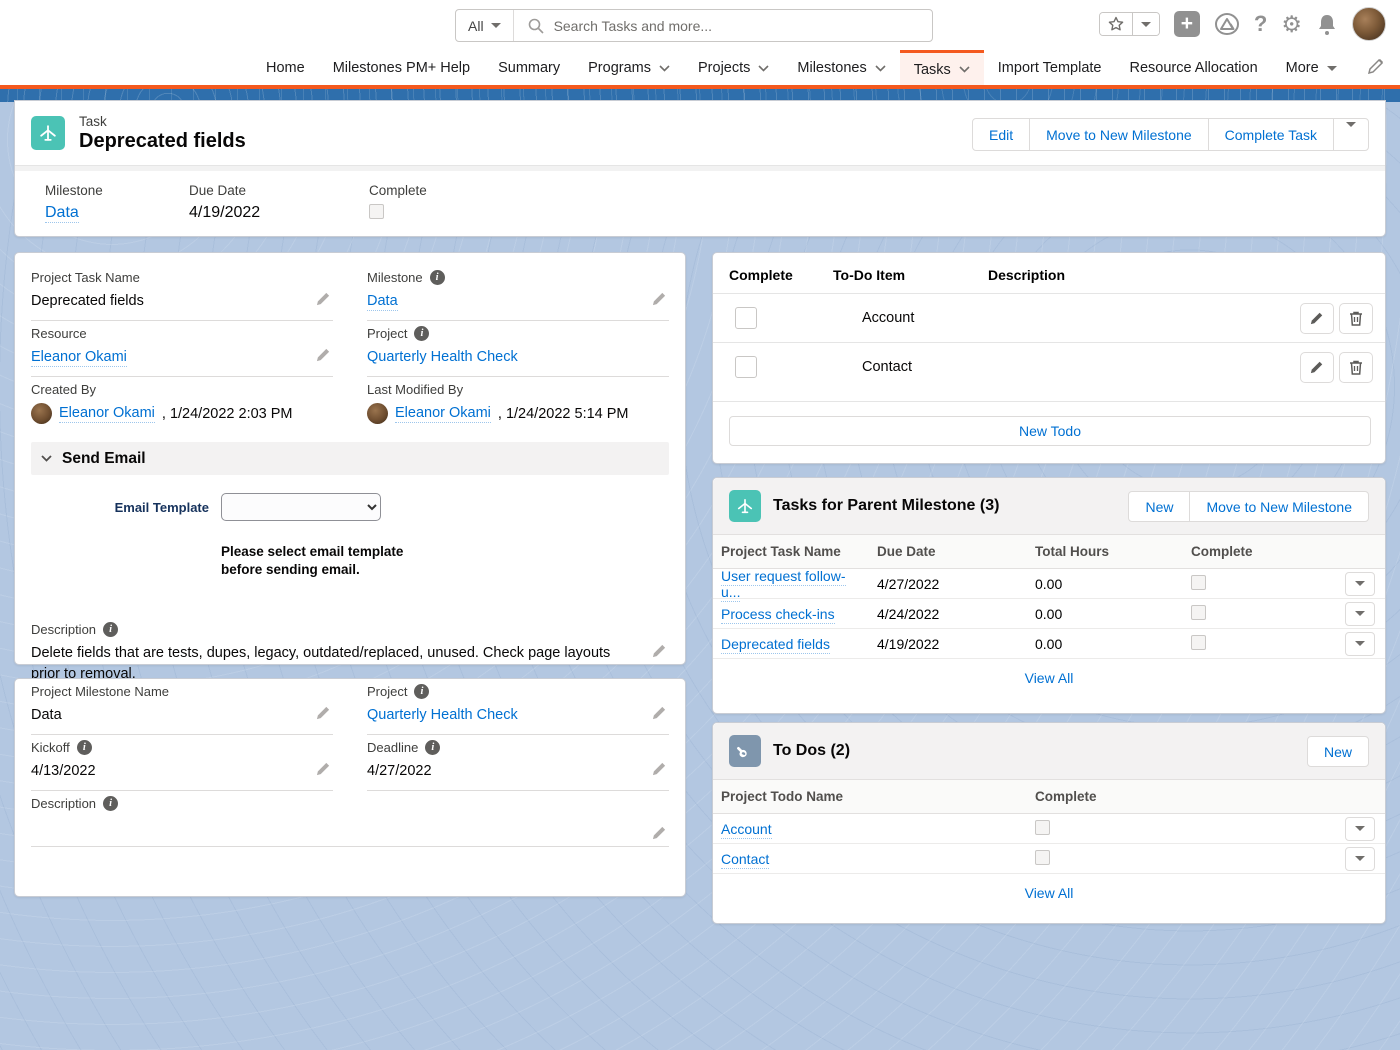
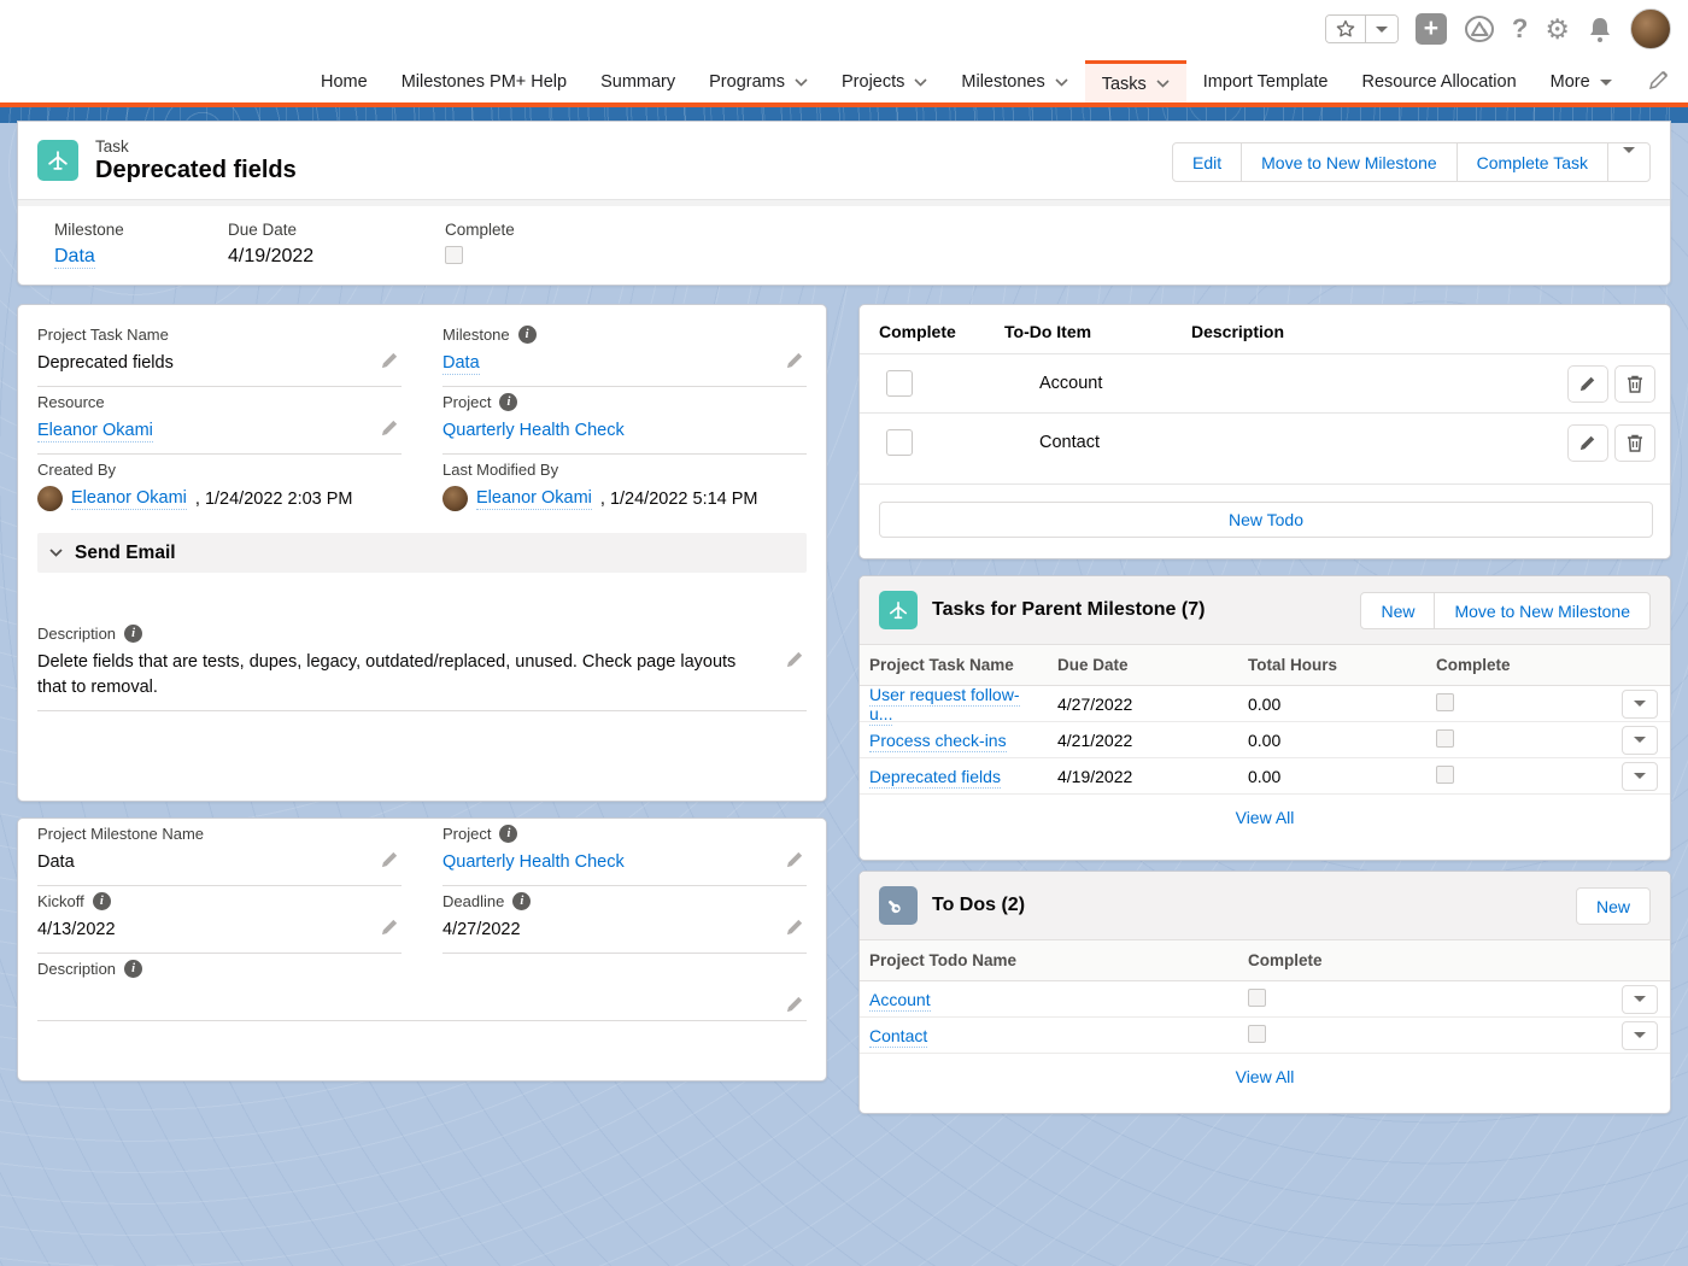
- All
- Search Tasks and more...
  +
  ?
  ⚙
  Home
  Milestones PM+ Help
  Summary
  Programs
  Projects
  Milestones
  Tasks
  Import Template
  Resource Allocation
  More
  Task
  Deprecated fields
  Edit
  Move to New Milestone
  Complete Task
  Milestone
  Data
  Due Date
  4/19/2022
  Complete
  Project Task Name
  Deprecated fields
  Milestone
  i
  Data
  Resource
  Eleanor Okami
  Project
  i
  Quarterly Health Check
  Created By
  Eleanor Okami
  , 1/24/2022 2:03 PM
  Last Modified By
  Eleanor Okami
  , 1/24/2022 5:14 PM
  Send Email
- Email Template
- Please select email template
- before sending email.
  Description
  i
- Delete fields that are tests, dupes, legacy, outdated/replaced, unused. Check page layouts prior to removal.
+ Delete fields that are tests, dupes, legacy, outdated/replaced, unused. Check page layouts that to removal.
  Project Milestone Name
  Data
  Project
  i
  Quarterly Health Check
  Kickoff
  i
  4/13/2022
  Deadline
  i
  4/27/2022
  Description
  i
  Complete
  To-Do Item
  Description
  Account
  Contact
  New Todo
- Tasks for Parent Milestone (3)
+ Tasks for Parent Milestone (7)
  New
  Move to New Milestone
  Project Task Name
  Due Date
  Total Hours
  Complete
  User request follow-u...
  4/27/2022
  0.00
  Process check-ins
- 4/24/2022
+ 4/21/2022
  0.00
  Deprecated fields
  4/19/2022
  0.00
  View All
  To Dos (2)
  New
  Project Todo Name
  Complete
  Account
  Contact
  View All
